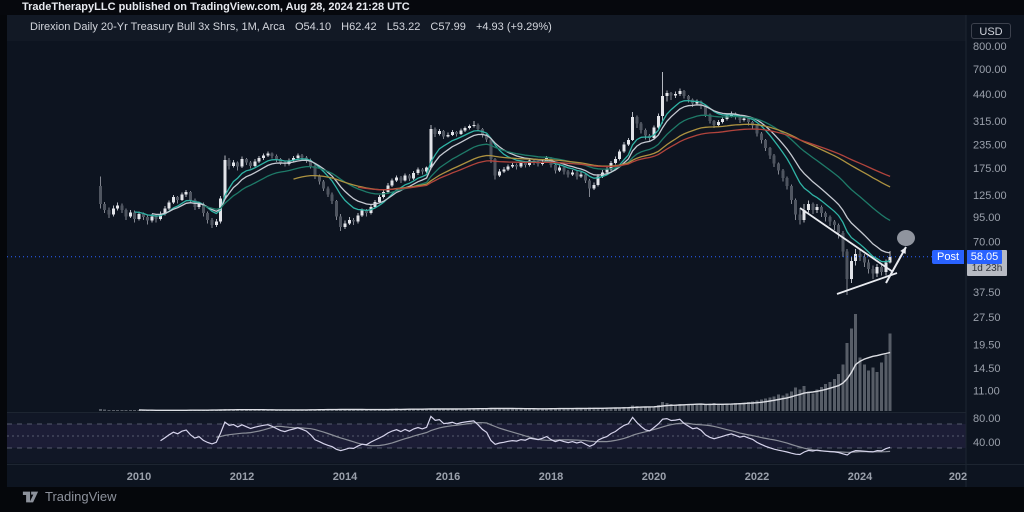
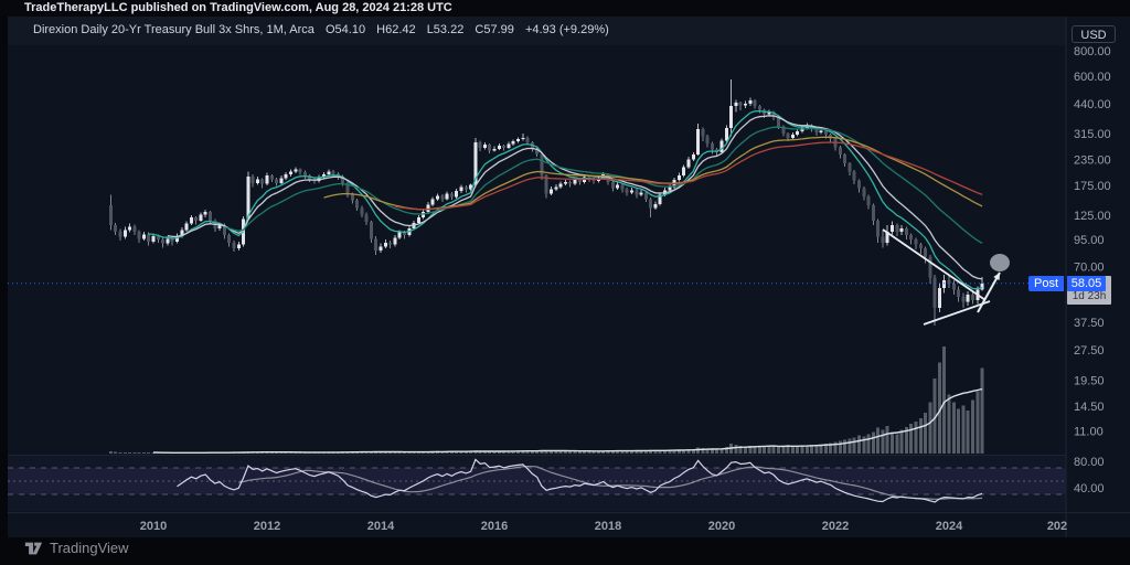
  800.00
- 700.00
+ 600.00
  440.00
  315.00
  235.00
  175.00
  125.00
  95.00
  70.00
  37.50
  27.50
  19.50
  14.50
  11.00
  80.00
  40.00
  2010
  2012
  2014
  2016
  2018
  2020
  2022
  2024
  202
  TradeTherapyLLC published on TradingView.com, Aug 28, 2024 21:28 UTC
  Direxion Daily 20-Yr Treasury Bull 3x Shrs, 1M, Arca O54.10 H62.42 L53.22 C57.99 +4.93 (+9.29%)
  USD
  Post
  1d 23h
  58.05
  TradingView
